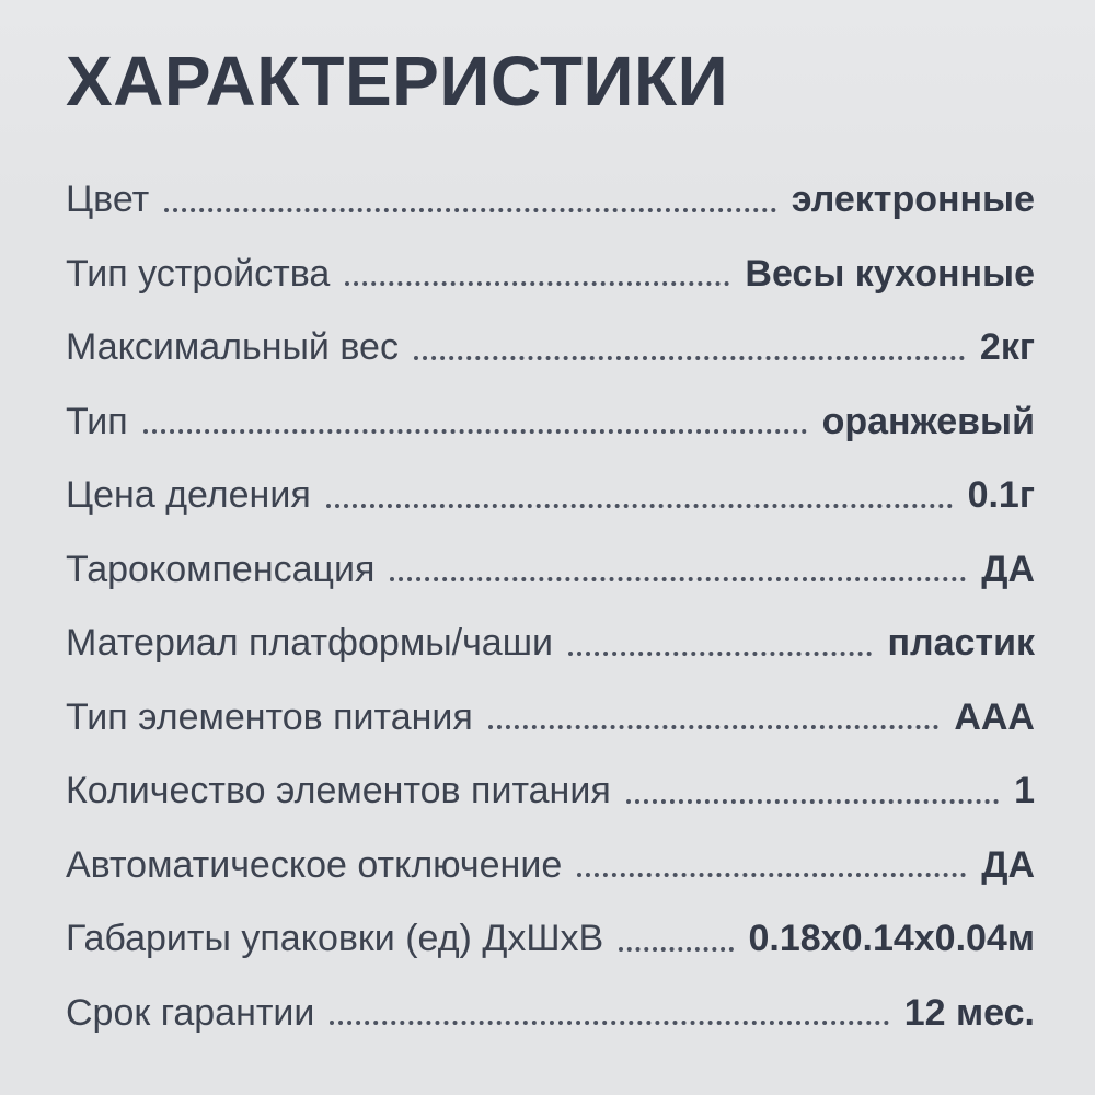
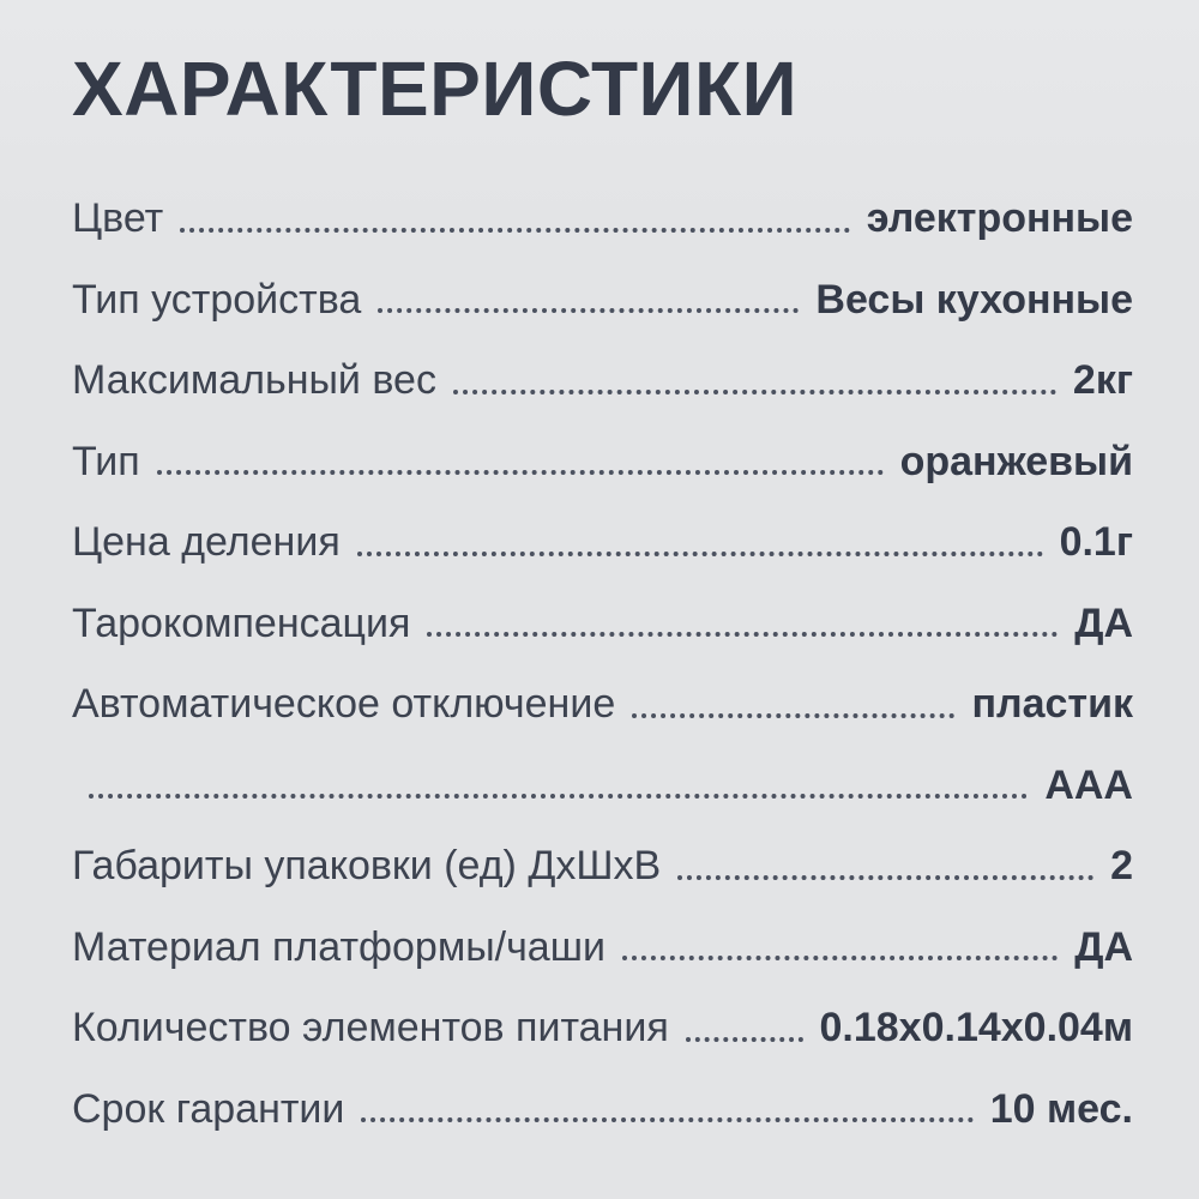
  ХАРАКТЕРИСТИКИ
  Цвет
  электронные
  Тип устройства
  Весы кухонные
  Максимальный вес
  2кг
  Тип
  оранжевый
  Цена деления
  0.1г
  Тарокомпенсация
  ДА
- Материал платформы/чаши
+ Автоматическое отключение
  пластик
- Тип элементов питания
  AAA
- Количество элементов питания
+ Габариты упаковки (ед) ДхШхВ
- 1
+ 2
- Автоматическое отключение
+ Материал платформы/чаши
  ДА
- Габариты упаковки (ед) ДхШхВ
+ Количество элементов питания
  0.18x0.14x0.04м
  Срок гарантии
- 12 мес.
+ 10 мес.
